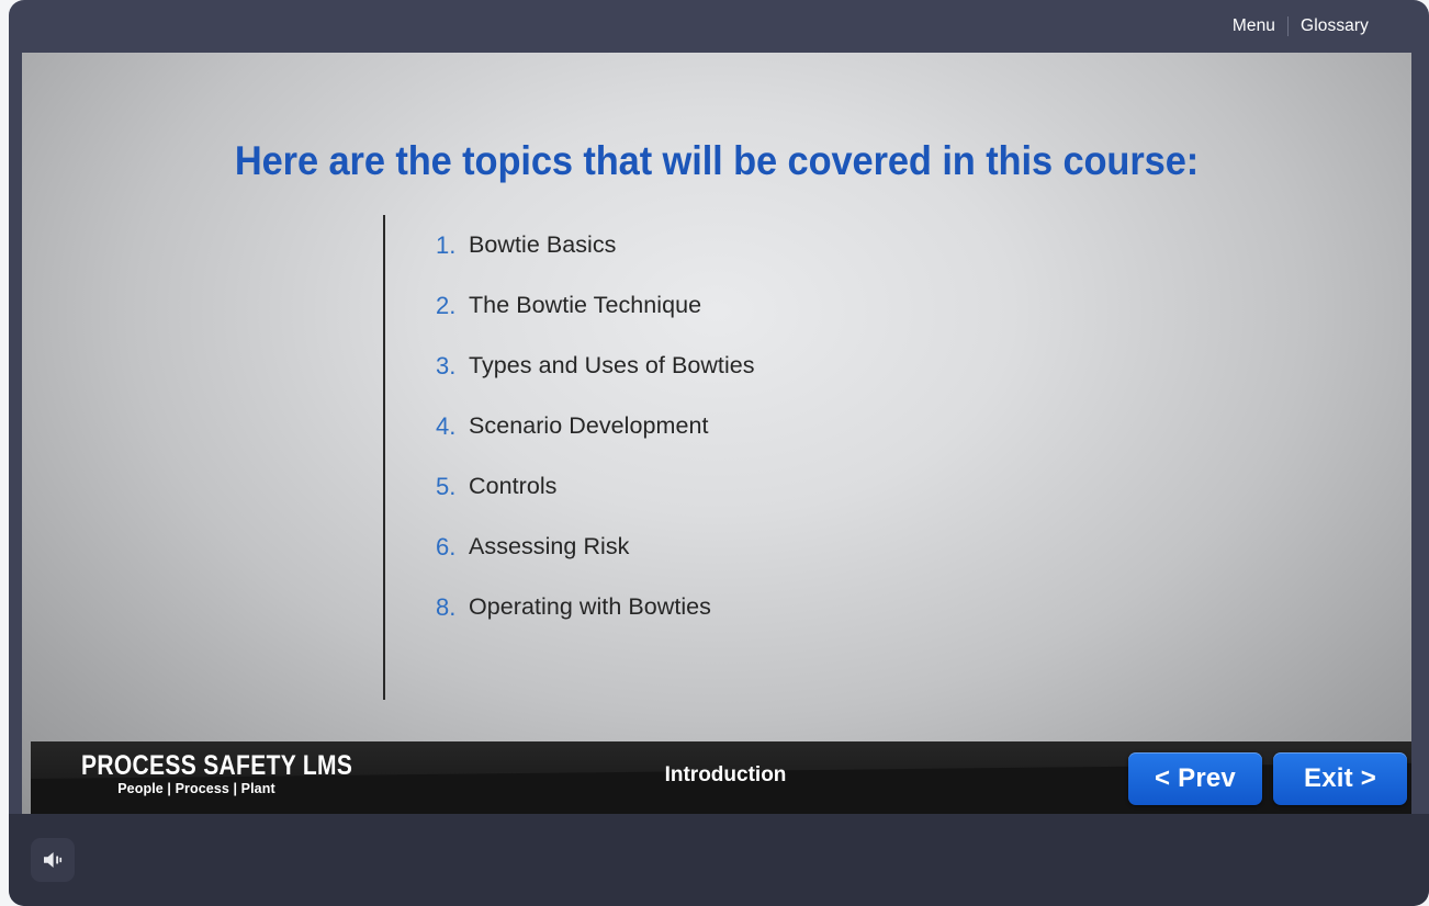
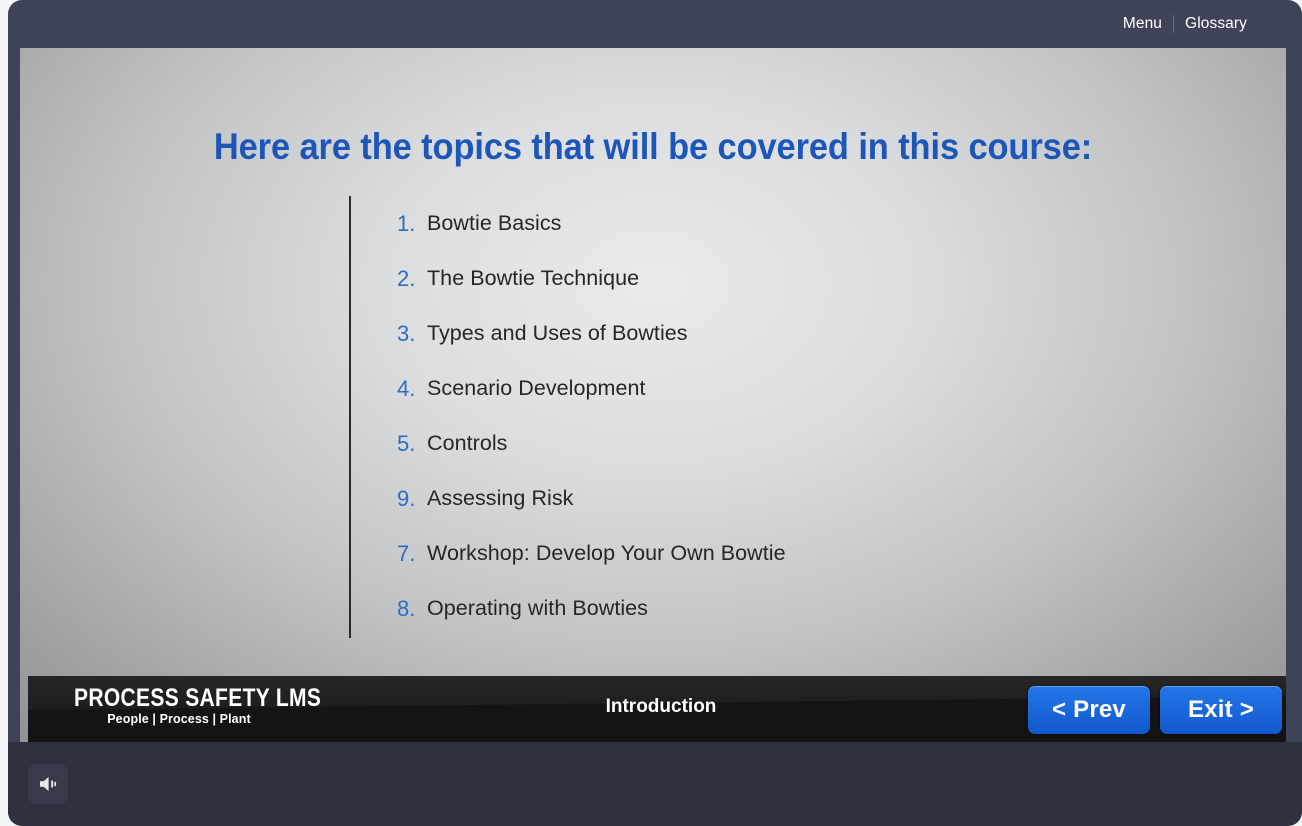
  Menu
  Glossary
  Here are the topics that will be covered in this course:
  1.
  Bowtie Basics
  2.
  The Bowtie Technique
  3.
  Types and Uses of Bowties
  4.
  Scenario Development
  5.
  Controls
- 6.
+ 9.
  Assessing Risk
+ 7.
+ Workshop: Develop Your Own Bowtie
  8.
  Operating with Bowties
  PROCESS SAFETY L
  People | Process | Plant
  Introduction
  < Prev
  Exit >
